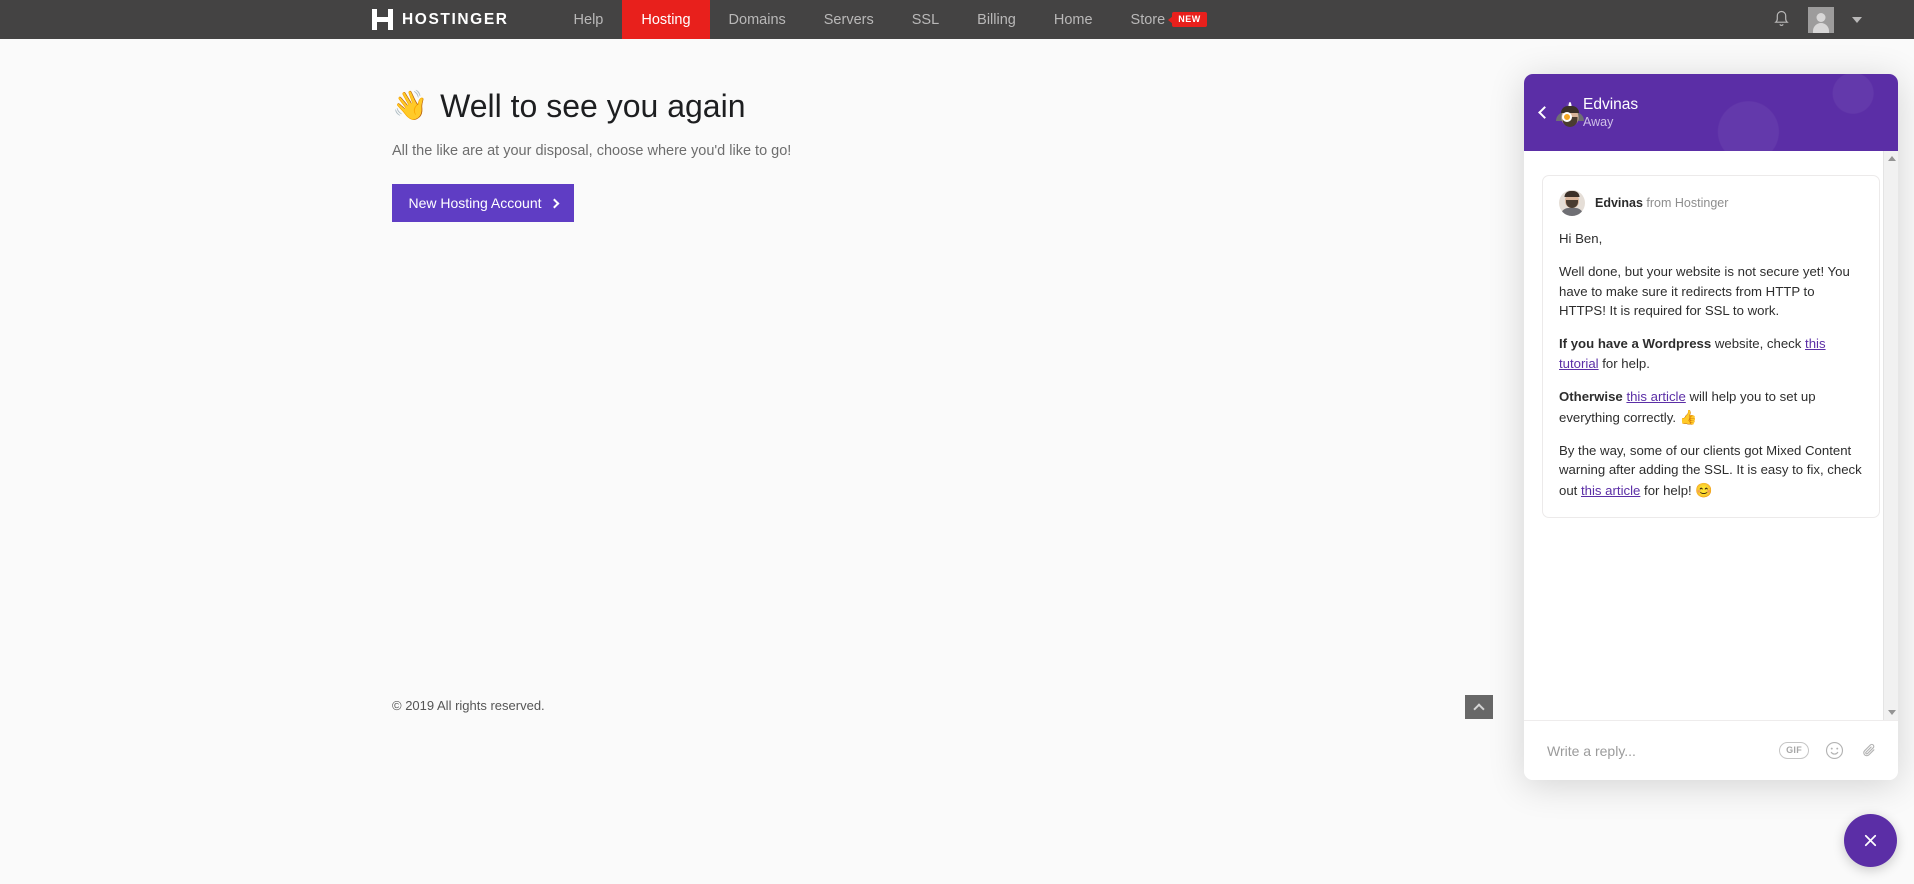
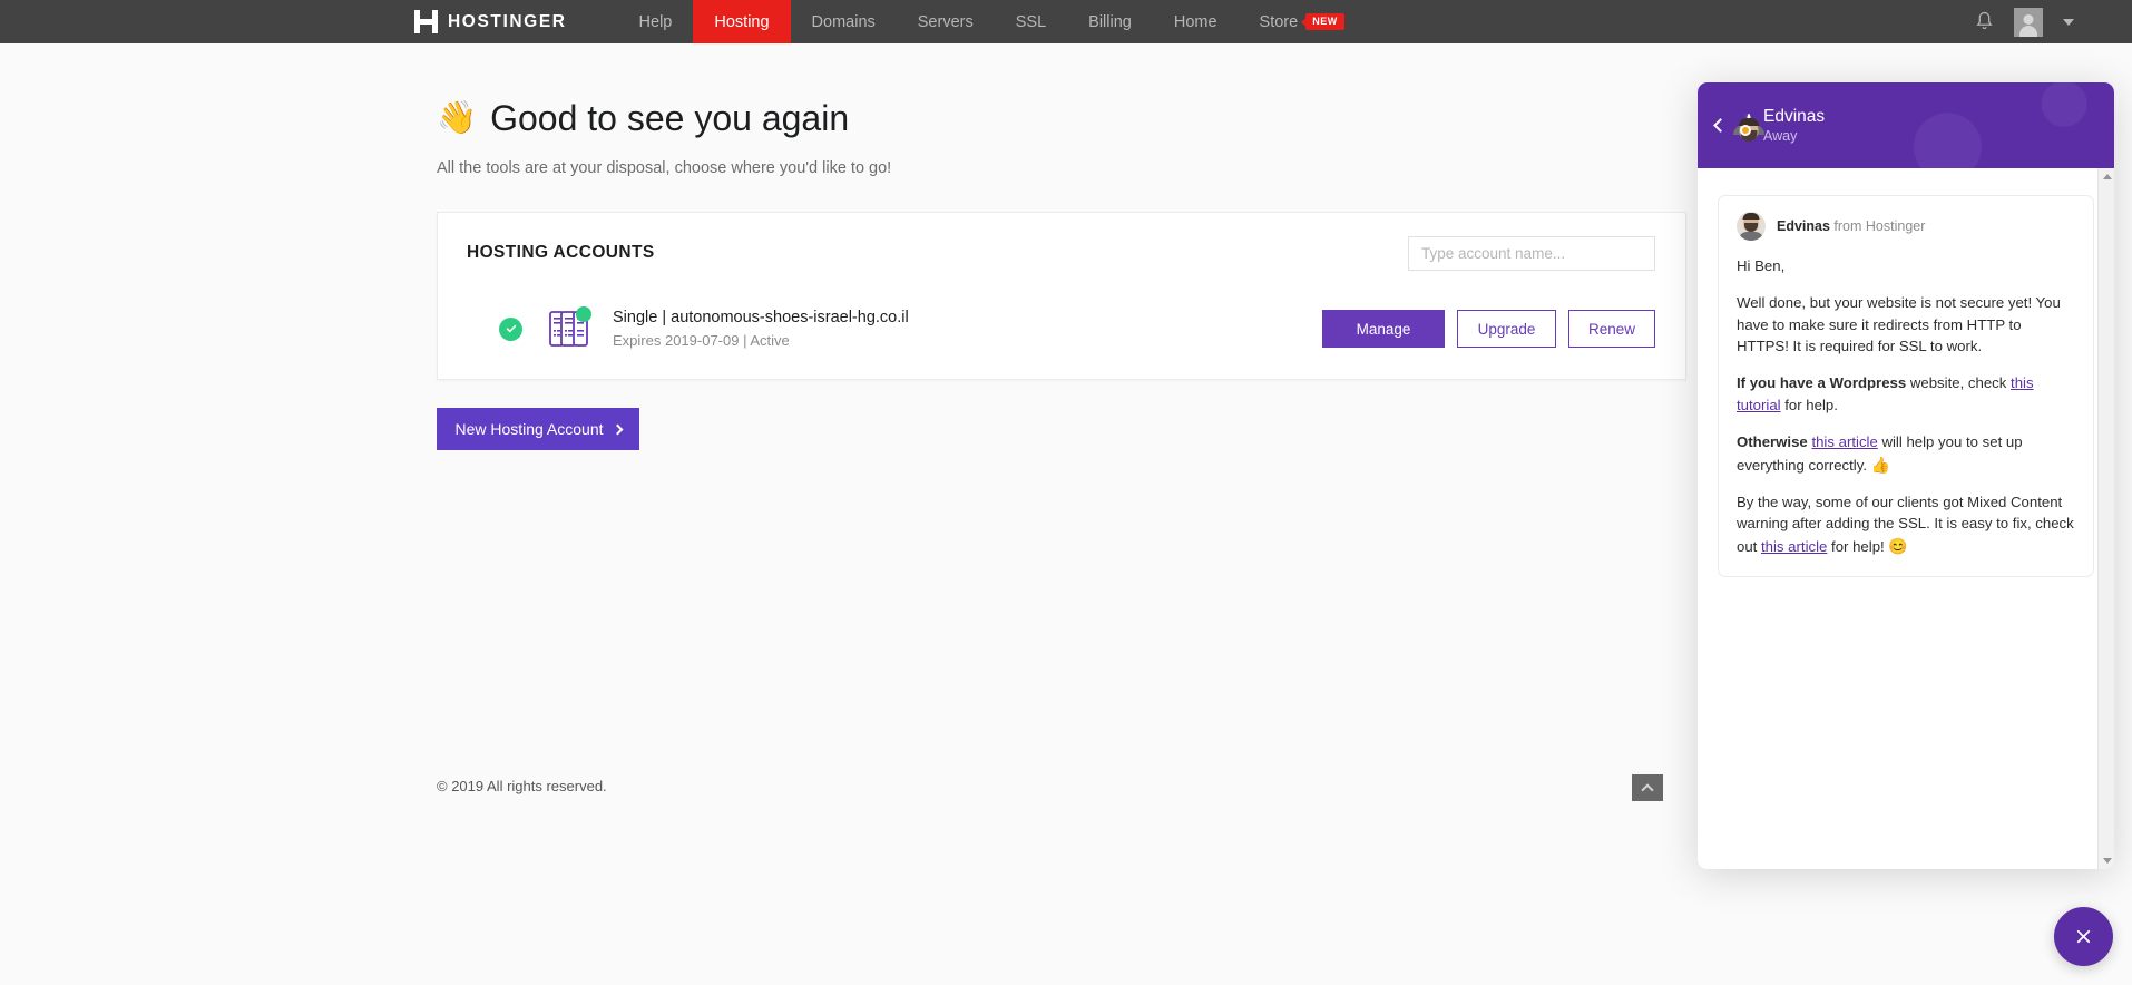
  HOSTINGER
  Help
  Hosting
  Domains
  Servers
  SSL
  Billing
  Home
  Store
  NEW
  👋
- Well to see you again
+ Good to see you again
- All the like are at your disposal, choose where you'd like to go!
+ All the tools are at your disposal, choose where you'd like to go!
+ HOSTING ACCOUNTS
+ Type account name...
+ Single | autonomous-shoes-israel-hg.co.il
+ Expires 2019-07-09 | Active
+ Manage
+ Upgrade
+ Renew
  New Hosting Account
  © 2019 All rights reserved.
  Edvinas
  Away
  Edvinas from Hostinger
  Hi Ben,
  Well done, but your website is not secure yet! You have to make sure it redirects from HTTP to HTTPS! It is required for SSL to work.
  If you have a Wordpress website, check this tutorial for help.
  Otherwise this article will help you to set up everything correctly. 👍
  By the way, some of our clients got Mixed Content warning after adding the SSL. It is easy to fix, check out this article for help! 😊
- Write a reply...
- GIF
